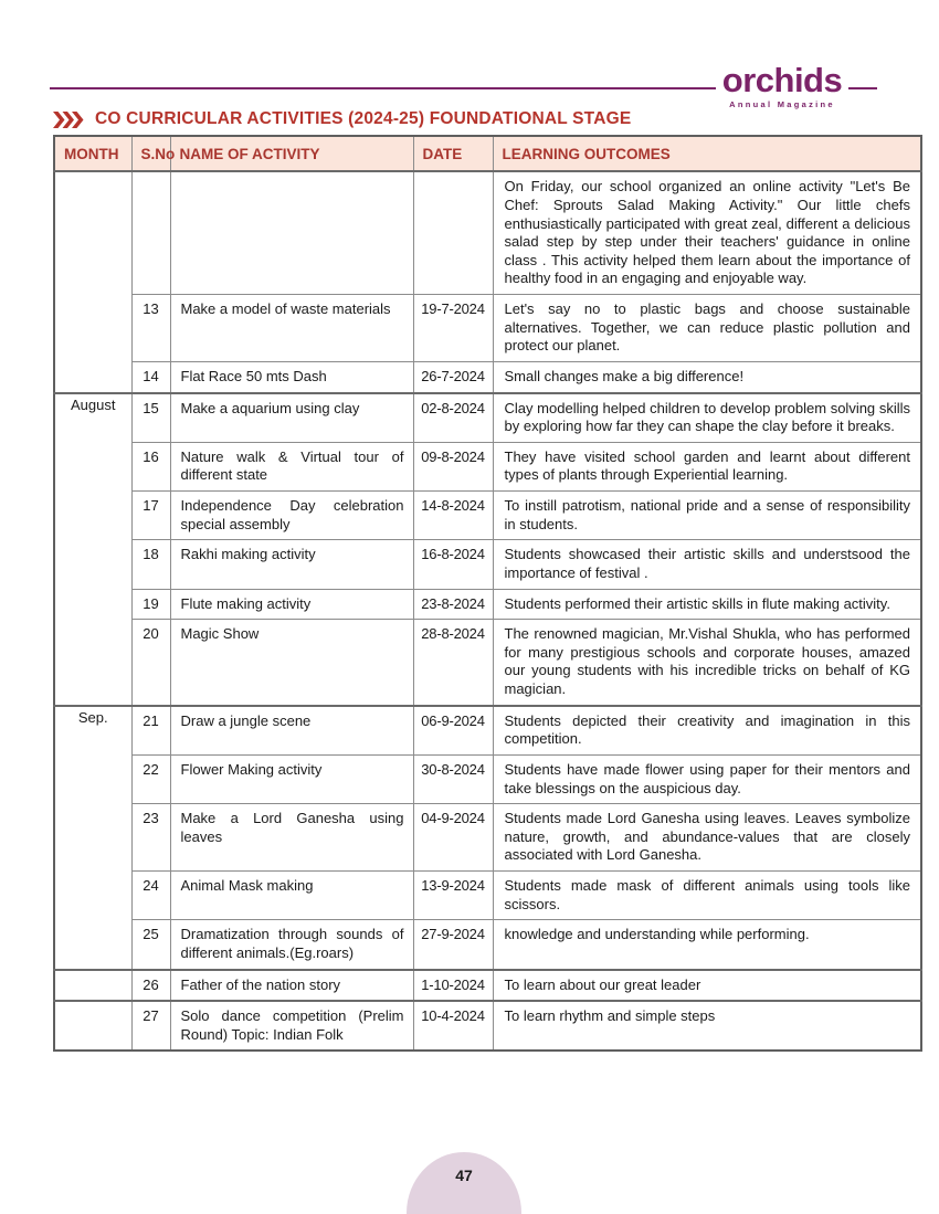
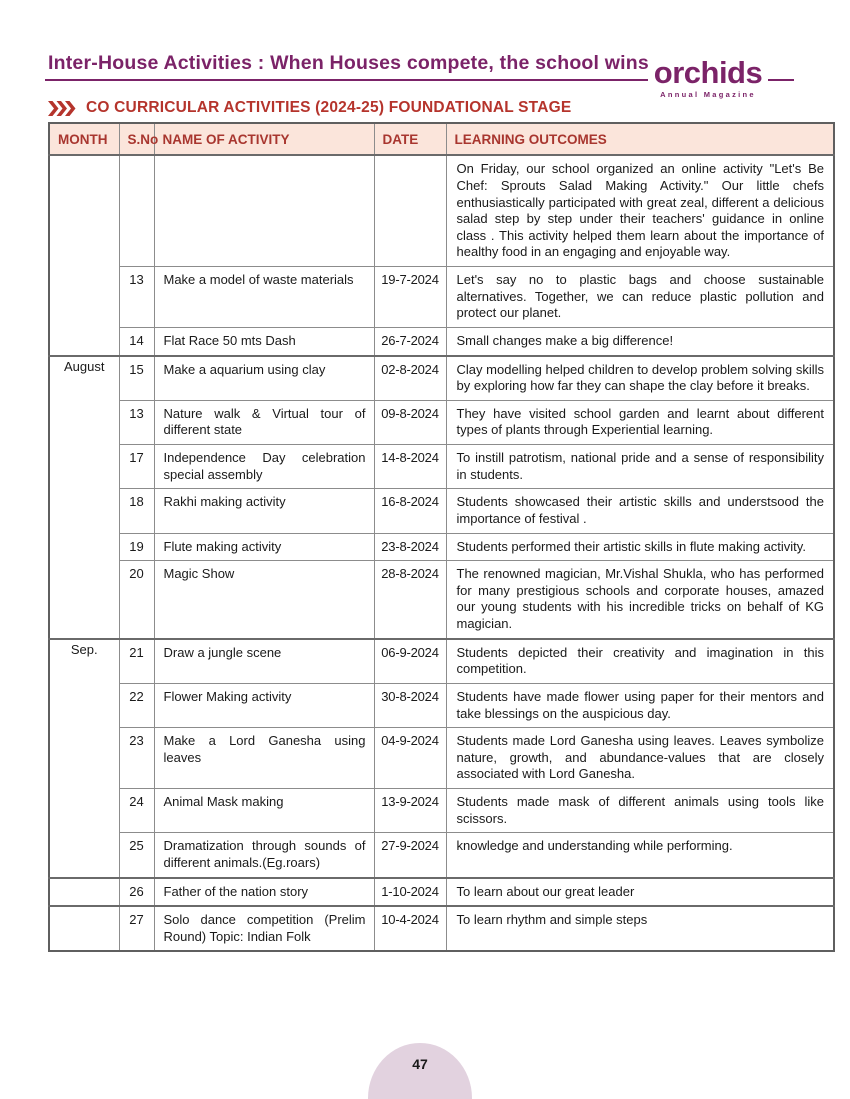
+ Inter-House Activities : When Houses compete, the school wins
  orchids
  Annual Magazine
  CO CURRICULAR ACTIVITIES (2024-25) FOUNDATIONAL STAGE
  MONTH	S.No	NAME OF ACTIVITY	DATE	LEARNING OUTCOMES
  				On Friday, our school organized an online activity "Let's Be Chef: Sprouts Salad Making Activity." Our little chefs enthusiastically participated with great zeal, different a delicious salad step by step under their teachers' guidance in online class . This activity helped them learn about the importance of healthy food in an engaging and enjoyable way.
  13	Make a model of waste materials	19-7-2024	Let's say no to plastic bags and choose sustainable alternatives. Together, we can reduce plastic pollution and protect our planet.
  14	Flat Race 50 mts Dash	26-7-2024	Small changes make a big difference!
  August	15	Make a aquarium using clay	02-8-2024	Clay modelling helped children to develop problem solving skills by exploring how far they can shape the clay before it breaks.
- 16	Nature walk & Virtual tour of different state	09-8-2024	They have visited school garden and learnt about different types of plants through Experiential learning.
+ 13	Nature walk & Virtual tour of different state	09-8-2024	They have visited school garden and learnt about different types of plants through Experiential learning.
  17	Independence Day celebration special assembly	14-8-2024	To instill patrotism, national pride and a sense of responsibility in students.
  18	Rakhi making activity	16-8-2024	Students showcased their artistic skills and understsood the importance of festival .
  19	Flute making activity	23-8-2024	Students performed their artistic skills in flute making activity.
  20	Magic Show	28-8-2024	The renowned magician, Mr.Vishal Shukla, who has performed for many prestigious schools and corporate houses, amazed our young students with his incredible tricks on behalf of KG magician.
  Sep.	21	Draw a jungle scene	06-9-2024	Students depicted their creativity and imagination in this competition.
  22	Flower Making activity	30-8-2024	Students have made flower using paper for their mentors and take blessings on the auspicious day.
  23	Make a Lord Ganesha using leaves	04-9-2024	Students made Lord Ganesha using leaves. Leaves symbolize nature, growth, and abundance-values that are closely associated with Lord Ganesha.
  24	Animal Mask making	13-9-2024	Students made mask of different animals using tools like scissors.
  25	Dramatization through sounds of different animals.(Eg.roars)	27-9-2024	knowledge and understanding while performing.
  	26	Father of the nation story	1-10-2024	To learn about our great leader
  	27	Solo dance competition (Prelim Round) Topic: Indian Folk	10-4-2024	To learn rhythm and simple steps
  47
